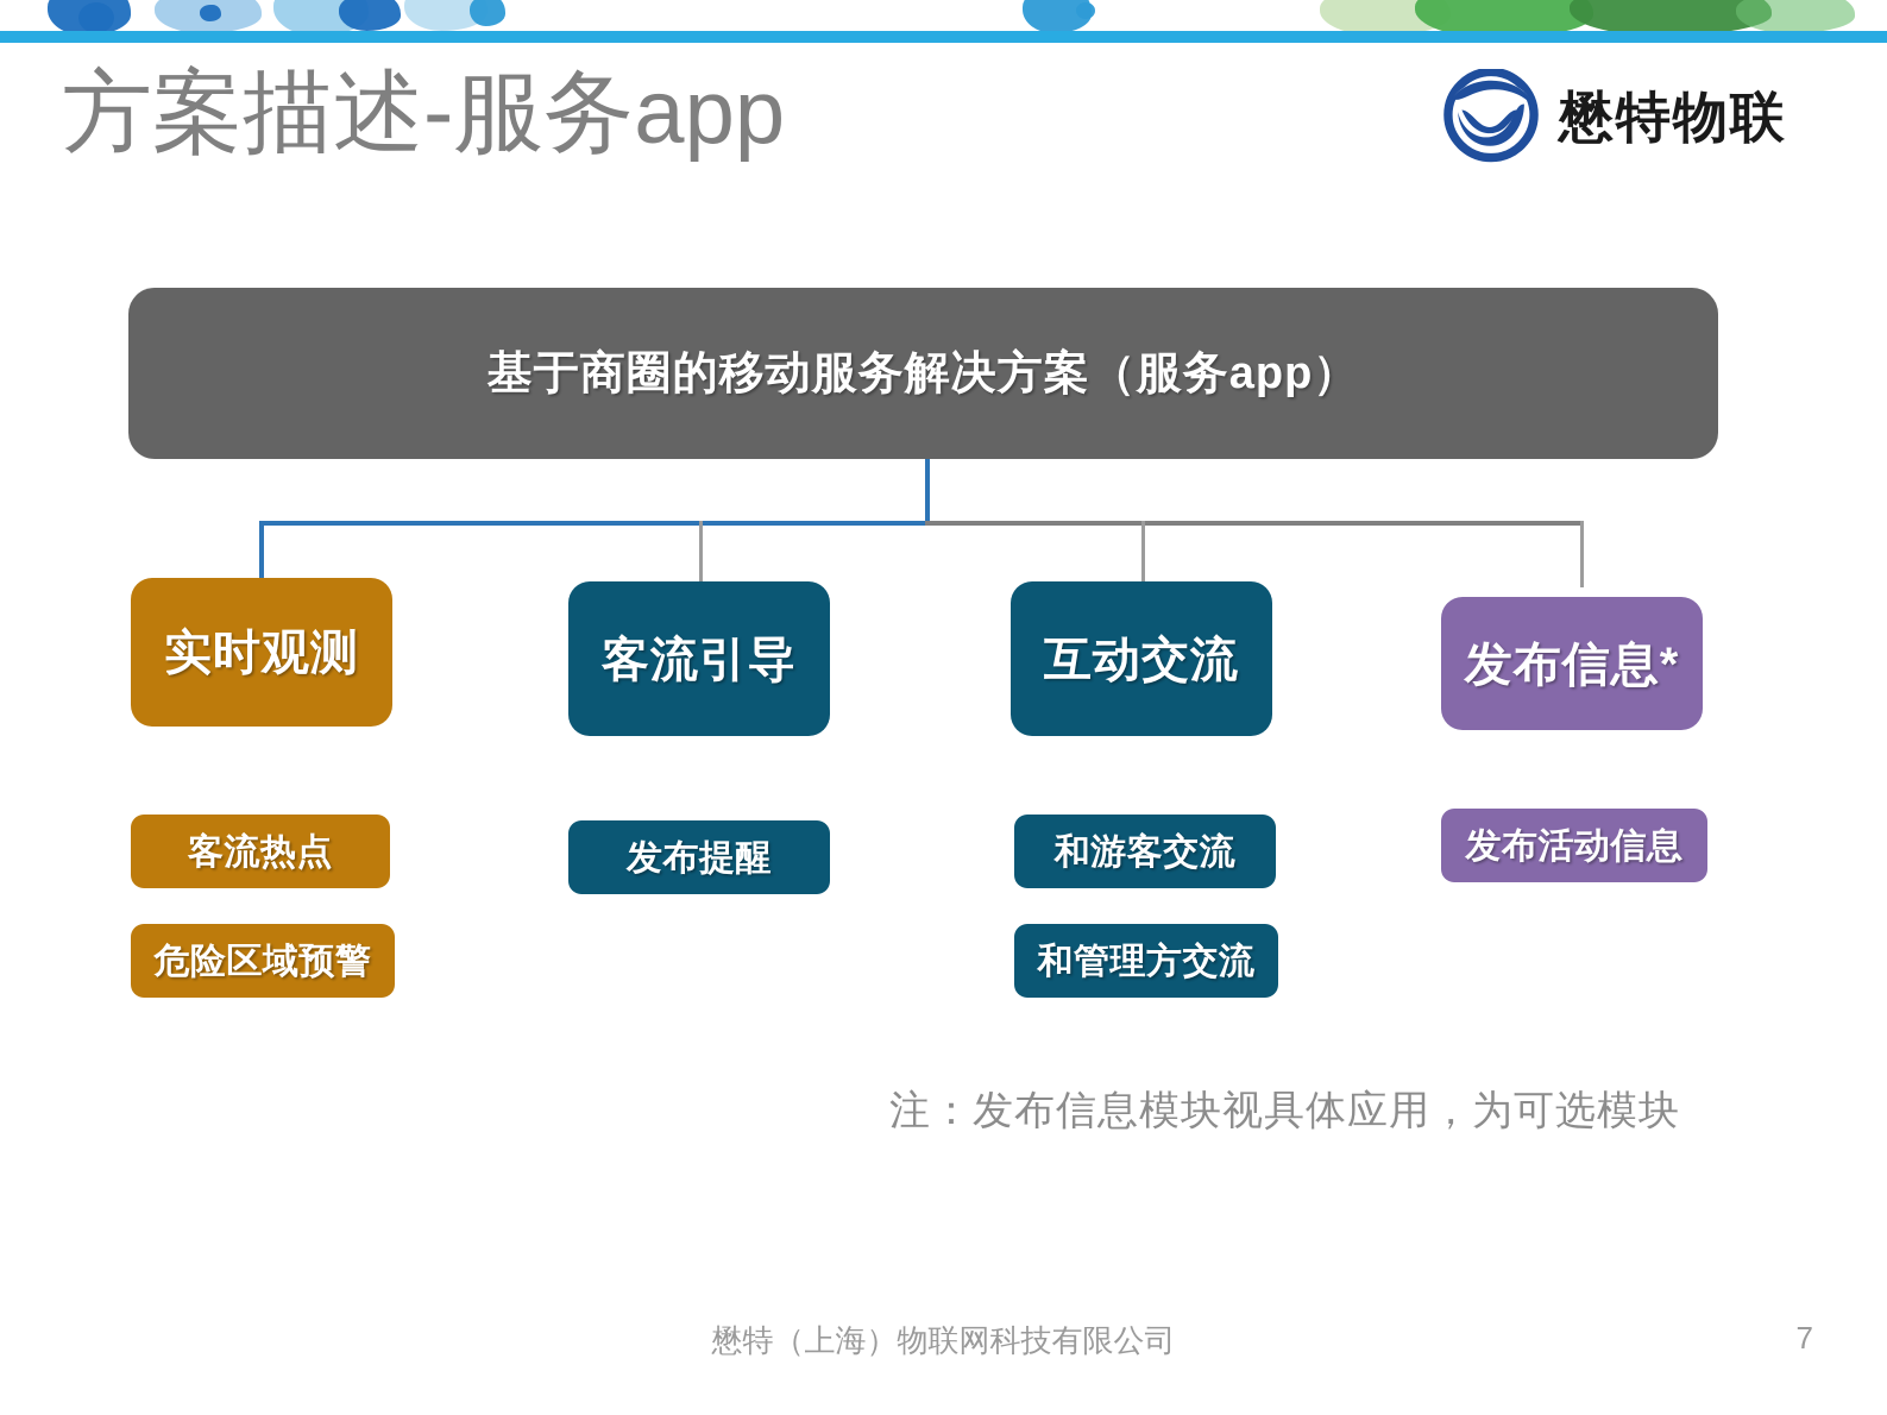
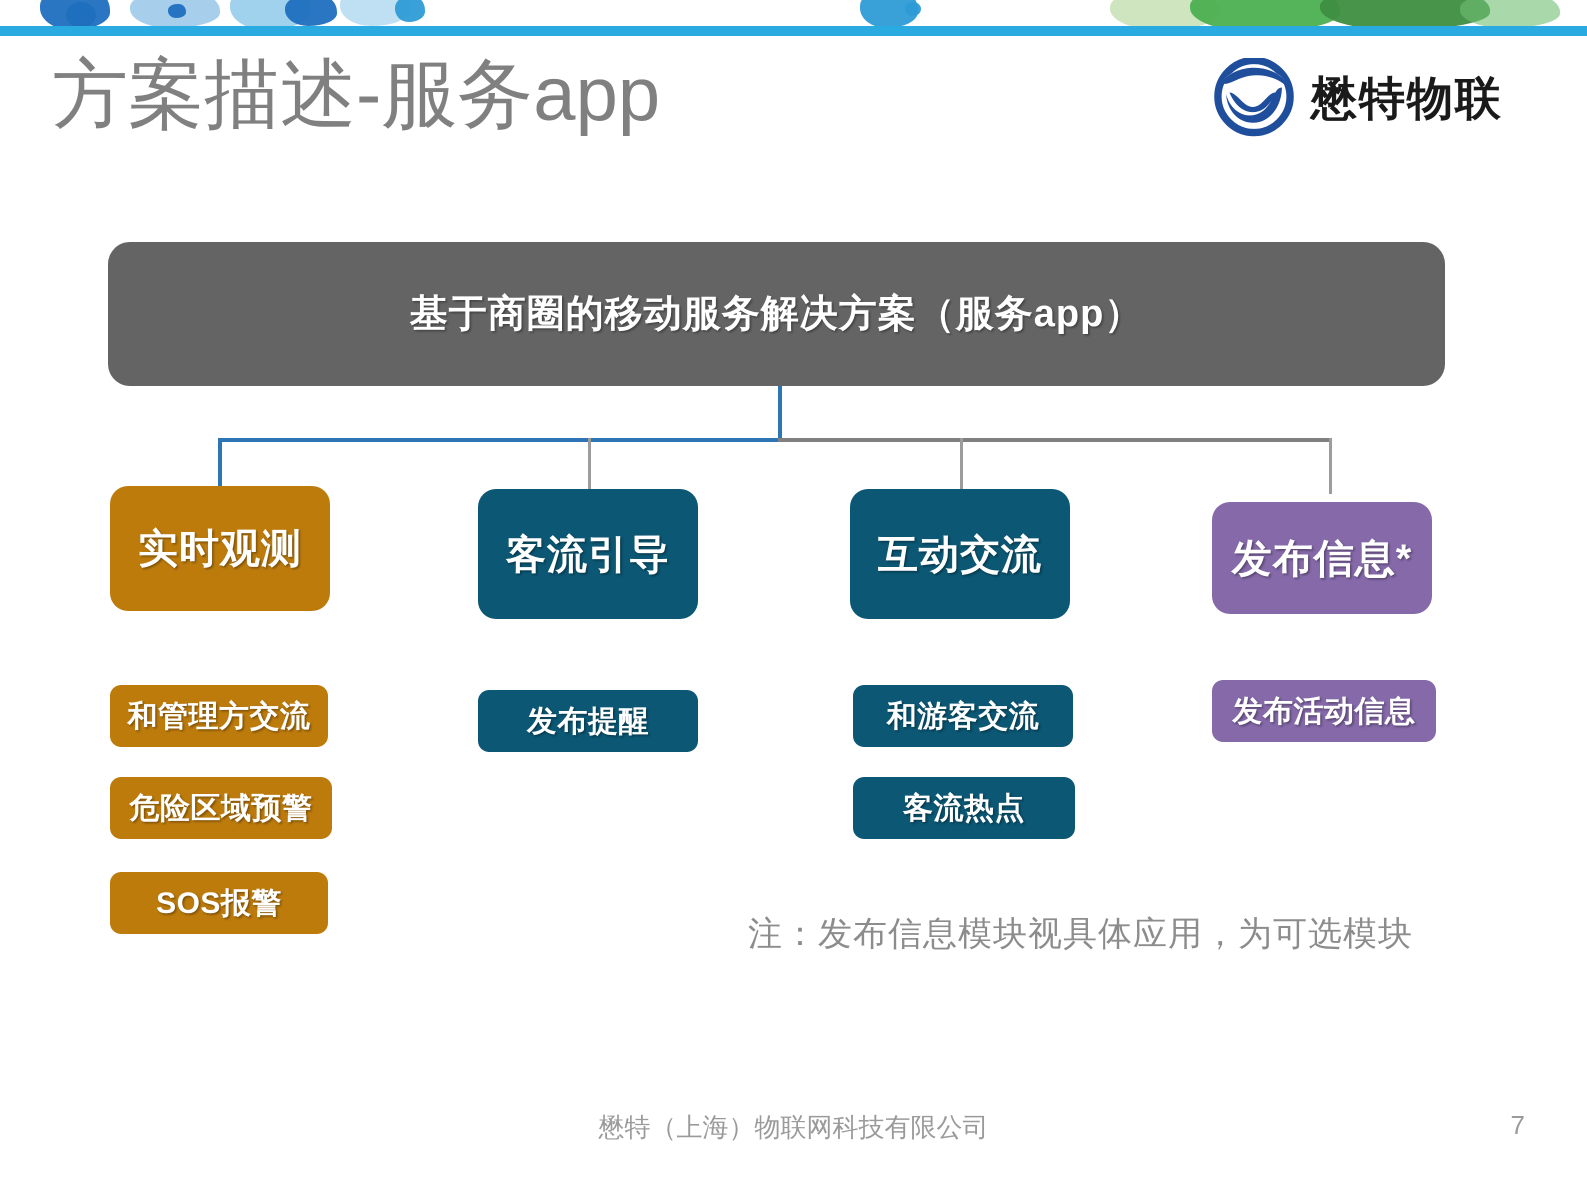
  方案描述-服务app
  懋特物联
  基于商圈的移动服务解决方案（服务app）
  实时观测
- 客流热点
+ 和管理方交流
  危险区域预警
+ SOS报警
  客流引导
  发布提醒
  互动交流
  和游客交流
- 和管理方交流
+ 客流热点
  发布信息*
  发布活动信息
  注：发布信息模块视具体应用，为可选模块
  懋特（上海）物联网科技有限公司
  7
